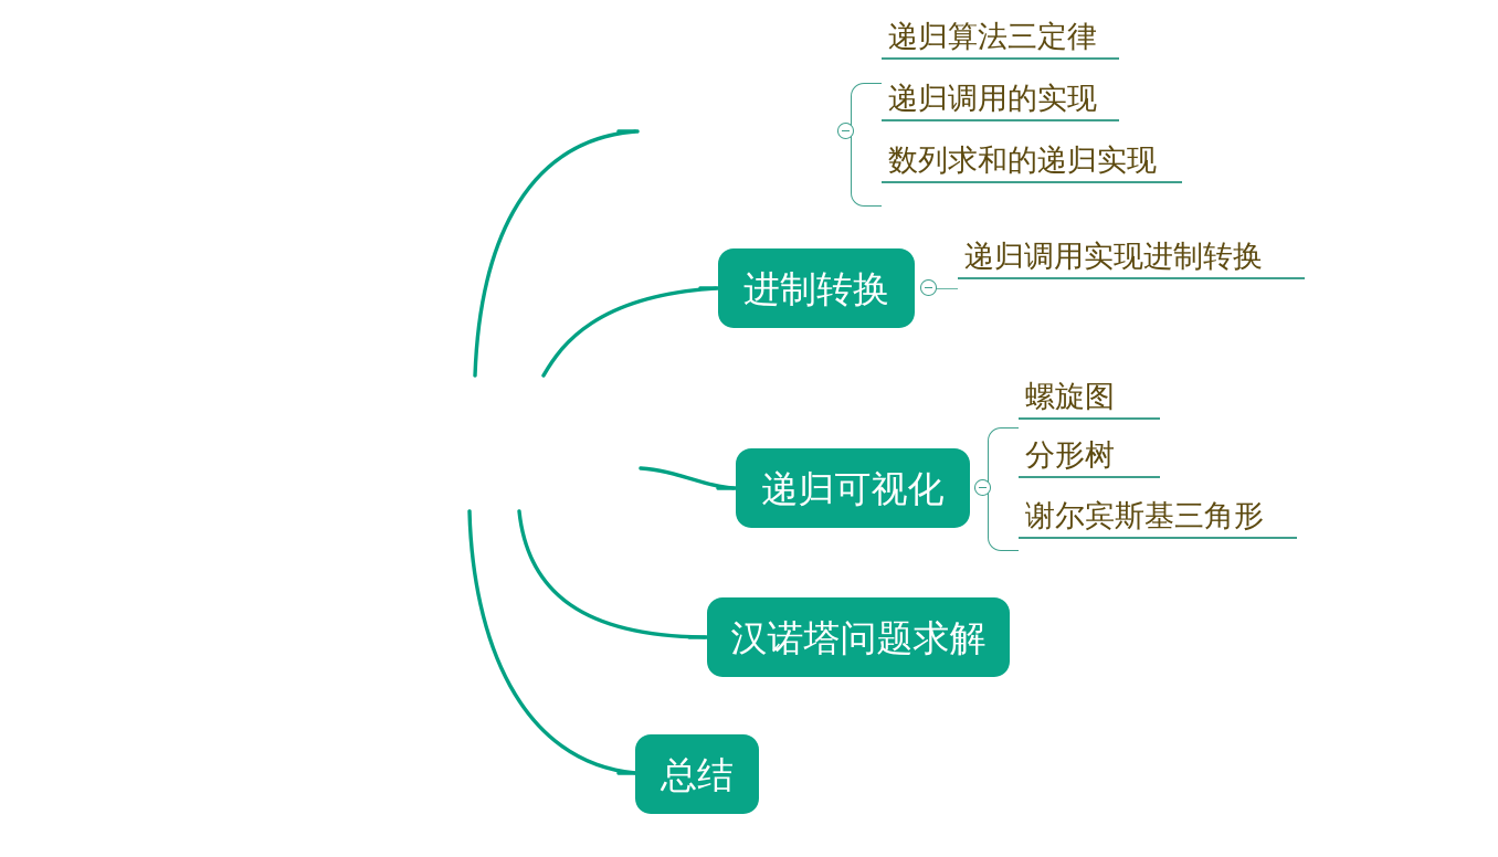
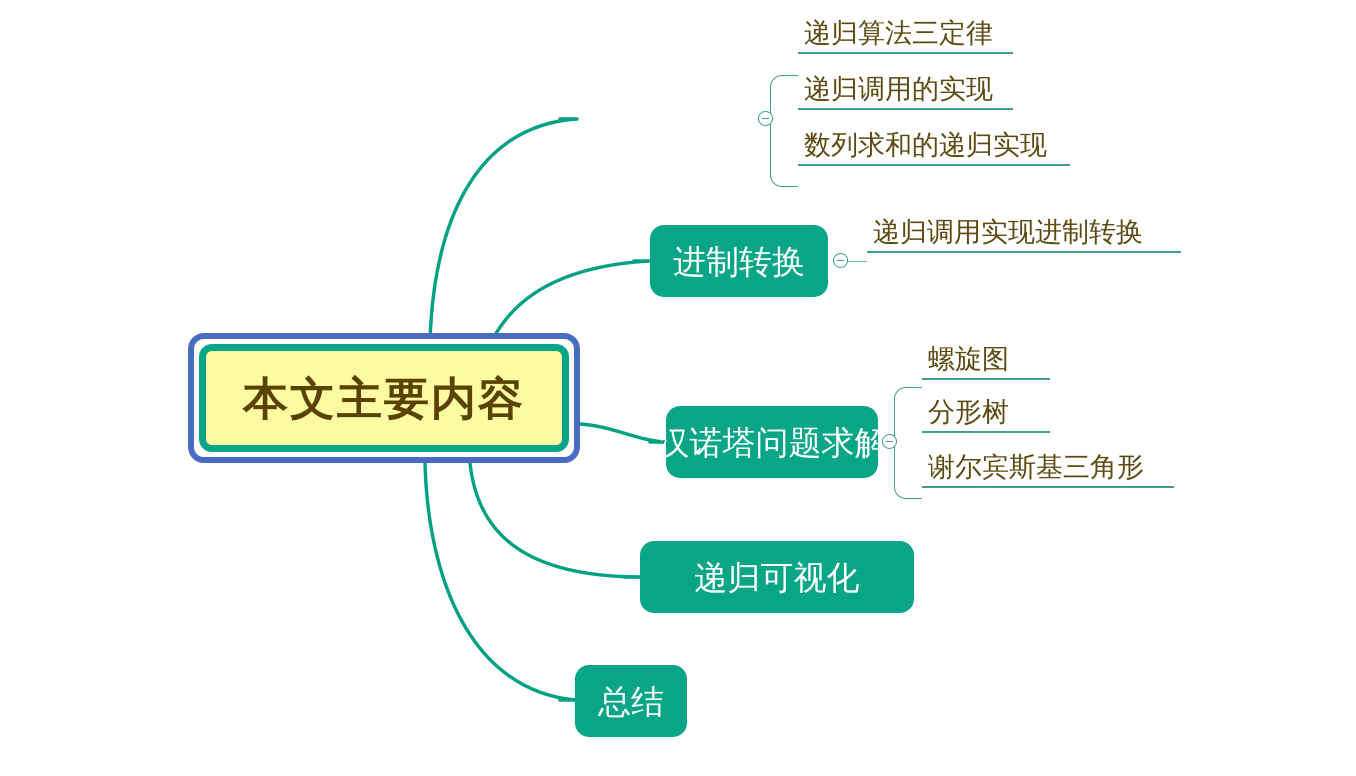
+ 本文主要内容
  递归算法三定律
  递归调用的实现
  数列求和的递归实现
  进制转换
  递归调用实现进制转换
- 递归可视化
+ 汉诺塔问题求解
  螺旋图
  分形树
  谢尔宾斯基三角形
- 汉诺塔问题求解
+ 递归可视化
  总结
